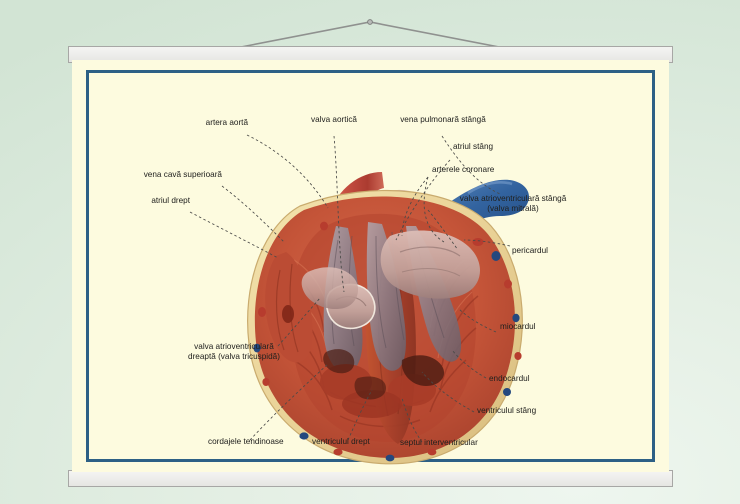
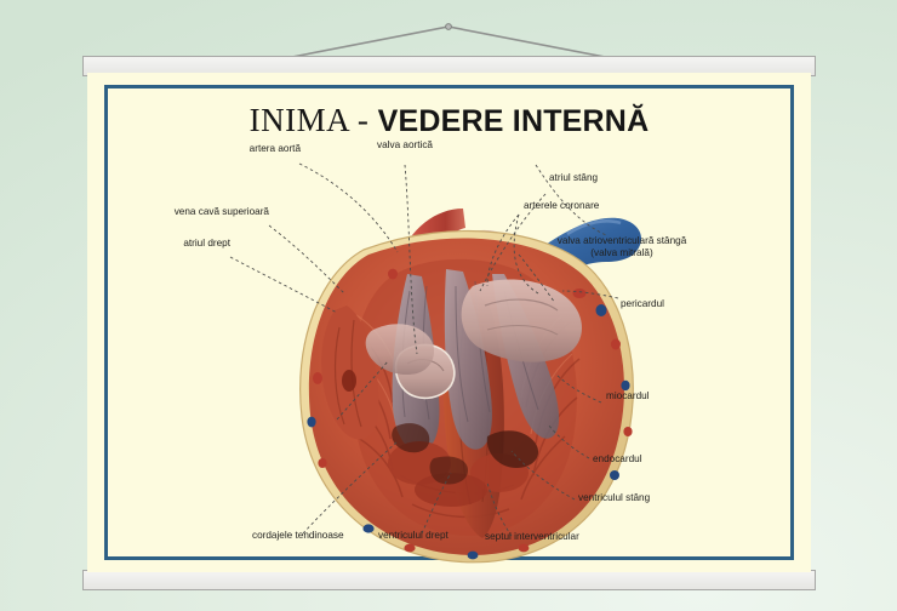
+ INIMA - VEDERE INTERNĂ
  artera aortă
  valva aortică
- vena pulmonară stângă
  atriul stâng
  arterele coronare
  valva atrioventriculară stângă
  (valva mitrală)
  pericardul
  miocardul
  endocardul
  ventriculul stâng
  septul interventricular
  ventriculul drept
  cordajele tendinoase
- valva atrioventriculară
- dreaptă (valva tricuspidă)
  atriul drept
  vena cavă superioară
